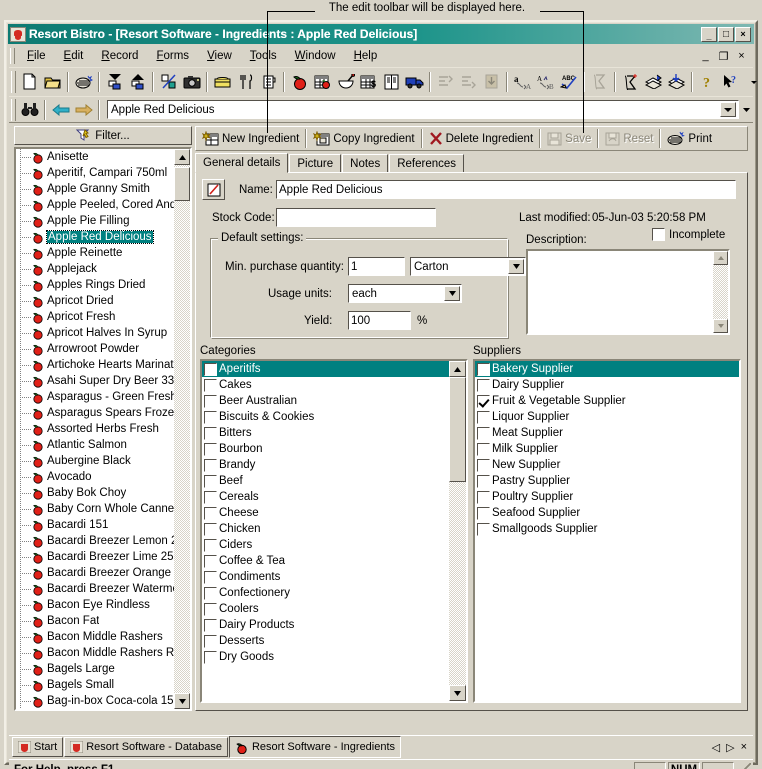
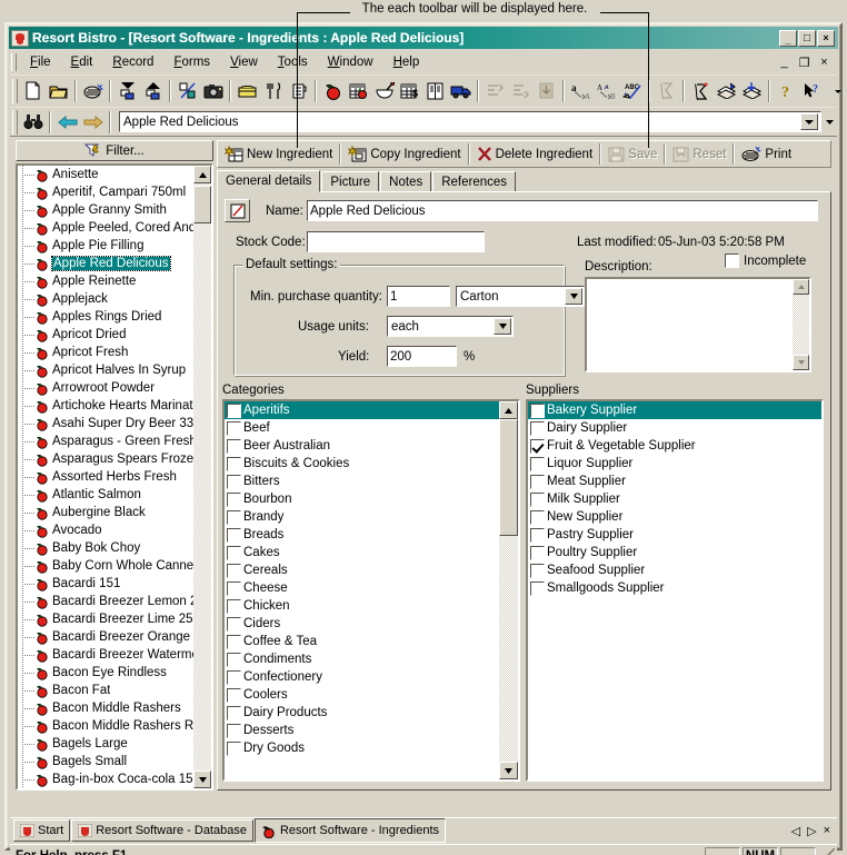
- The edit toolbar will be displayed here.
+ The each toolbar will be displayed here.
  Resort Bistro - [Resort Software - Ingredients : Apple Red Delicious]
  _
  □
  ×
  File
  Edit
  Record
  Forms
  View
  Tools
  Window
  Help
  _
  ❐
  ×
  $
  a
  A
  A
  B
  ?
  ?
  Apple Red Delicious
  Filter...
  Anisette
  Aperitif, Campari 750ml
  Apple Granny Smith
  Apple Peeled, Cored And
  Apple Pie Filling
  Apple Red Delicious
  Apple Reinette
  Applejack
  Apples Rings Dried
  Apricot Dried
  Apricot Fresh
  Apricot Halves In Syrup
  Arrowroot Powder
  Artichoke Hearts Marinat
  Asahi Super Dry Beer 33
  Asparagus - Green Fres
  Asparagus Spears Froze
  Assorted Herbs Fresh
  Atlantic Salmon
  Aubergine Black
  Avocado
  Baby Bok Choy
  Baby Corn Whole Canne
  Bacardi 151
  Bacardi Breezer Lemon
  Bacardi Breezer Lime 25
  Bacardi Breezer Orange
  Bacardi Breezer Waterm
  Bacon Eye Rindless
  Bacon Fat
  Bacon Middle Rashers
  Bacon Middle Rashers R
  Bagels Large
  Bagels Small
  Bag-in-box Coca-cola 15
  New Ingredient
  Copy Ingredient
  Delete Ingredient
  Save
  Reset
  Print
  General details
  Picture
  Notes
  References
  Name:
  Apple Red Delicious
  Stock Code:
  Last modified:
  05-Jun-03 5:20:58 PM
  Incomplete
  Description:
  Default settings:
  Min. purchase quantity:
  1
  Carton
  Usage units:
  each
  Yield:
- 100
+ 200
  %
  Categories
  Aperitifs
- Cakes
+ Beef
  Beer Australian
  Biscuits & Cookies
  Bitters
  Bourbon
  Brandy
+ Breads
- Beef
+ Cakes
  Cereals
  Cheese
  Chicken
  Ciders
  Coffee & Tea
  Condiments
  Confectionery
  Coolers
  Dairy Products
  Desserts
  Dry Goods
  Suppliers
  Bakery Supplier
  Dairy Supplier
  Fruit & Vegetable Supplier
  Liquor Supplier
  Meat Supplier
  Milk Supplier
  New Supplier
  Pastry Supplier
  Poultry Supplier
  Seafood Supplier
  Smallgoods Supplier
  Start
  Resort Software - Database
  Resort Software - Ingredients
  ◁
  ▷
  ×
